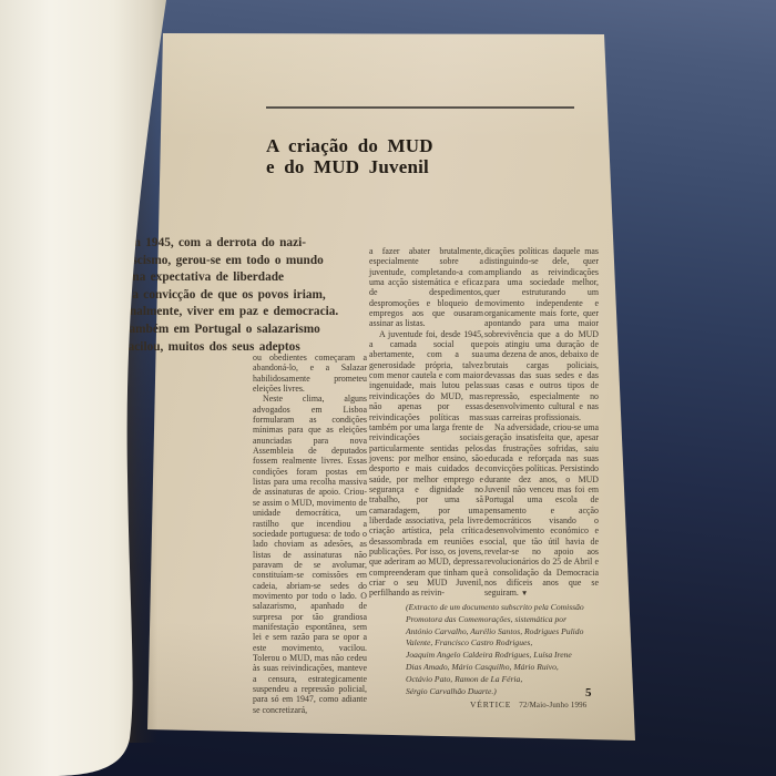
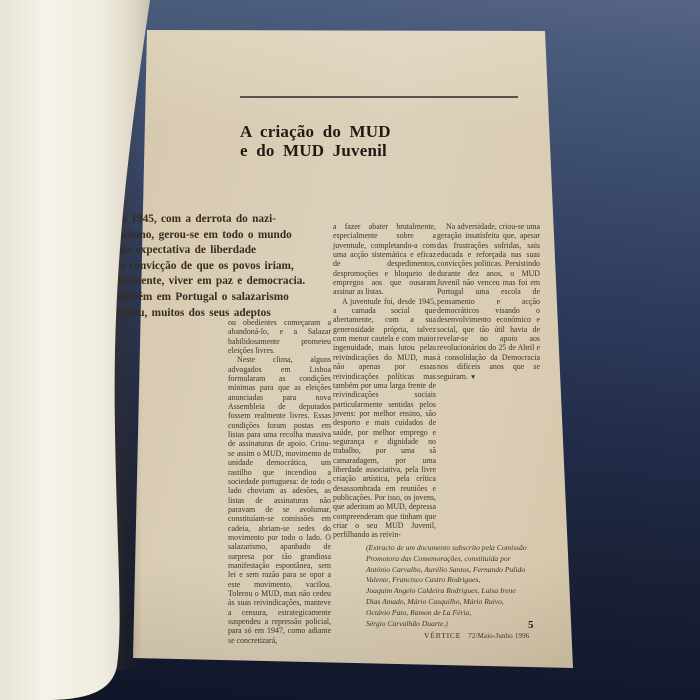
  A criação do MUD
  e do MUD Juvenil
  45, com a derrota do nazi-
  o, gerou-se em todo o mundo
  xpectativa de liberdade
  nvicção de que os povos iriam,
  ente, viver em paz e democracia.
  m em Portugal o salazarismo
  , muitos dos seus adeptos
  ou obedientes começaram a abandoná-lo, e a Salazar habilidosamente prometeu eleições livres.
  Neste clima, alguns advogados em Lisboa formularam as condições mínimas para que as eleições anunciadas para nova Assembleia de deputados fossem realmente livres. Essas condições foram postas em listas para uma recolha massiva de assinaturas de apoio. Criou-se assim o MUD, movimento de unidade democrática, um rastilho que incendiou a sociedade portuguesa: de todo o lado choviam as adesões, as listas de assinaturas não paravam de se avolumar, constituíam-se comissões em cadeia, abriam-se sedes do movimento por todo o lado. O salazarismo, apanhado de surpresa por tão grandiosa manifestação espontânea, sem lei e sem razão para se opor a este movimento, vacilou. Tolerou o MUD, mas não cedeu às suas reivindicações, manteve a censura, estrategicamente suspendeu a repressão policial, para só em 1947, como adiante se concretizará,
  a fazer abater brutalmente, especialmente sobre a juventude, completando-a com uma acção sistemática e eficaz de despedimentos, despromoções e bloqueio de empregos aos que ousaram assinar as listas.
  A juventude foi, desde 1945, a camada social que abertamente, com a sua generosidade própria, talvez com menor cautela e com maior ingenuidade, mais lutou pelas reivindicações do MUD, mas não apenas por essas reivindicações políticas mas também por uma larga frente de reivindicações sociais particularmente sentidas pelos jovens: por melhor ensino, são desporto e mais cuidados de saúde, por melhor emprego e segurança e dignidade no trabalho, por uma sã camaradagem, por uma liberdade associativa, pela livre criação artística, pela crítica desassombrada em reuniões e publicações. Por isso, os jovens, que aderiram ao MUD, depressa compreenderam que tinham que criar o seu MUD Juvenil, perfilhando as reivin-
- dicações políticas daquele mas distinguindo-se dele, quer ampliando as reivindicações para uma sociedade melhor, quer estruturando um movimento independente e organicamente mais forte, quer apontando para uma maior sobrevivência que a do MUD pois atingiu uma duração de uma dezena de anos, debaixo de brutais cargas policiais, devassas das suas sedes e das suas casas e outros tipos de repressão, especialmente no desenvolvimento cultural e nas suas carreiras profissionais.
  Na adversidade, criou-se uma geração insatisfeita que, apesar das frustrações sofridas, saiu educada e reforçada nas suas convicções políticas. Persistindo durante dez anos, o MUD Juvenil não venceu mas foi em Portugal uma escola de pensamento e acção democráticos visando o desenvolvimento económico e social, que tão útil havia de revelar-se no apoio aos revolucionários do 25 de Abril e à consolidação da Democracia nos difíceis anos que se seguiram.
  (Extracto de um documento subscrito pela Comissão
- Promotora das Comemorações, sistemática por
+ Promotora das Comemorações, constituída por
- António Carvalho, Aurélio Santos, Rodrigues Pulido
+ António Carvalho, Aurélio Santos, Fernando Pulido
  Valente, Francisco Castro Rodrigues,
  Joaquim Angelo Caldeira Rodrigues, Luísa Irene
  Dias Amado, Mário Casquilho, Mário Ruivo,
  Octávio Pato, Ramon de La Féria,
  Sérgio Carvalhão Duarte.)
  5
